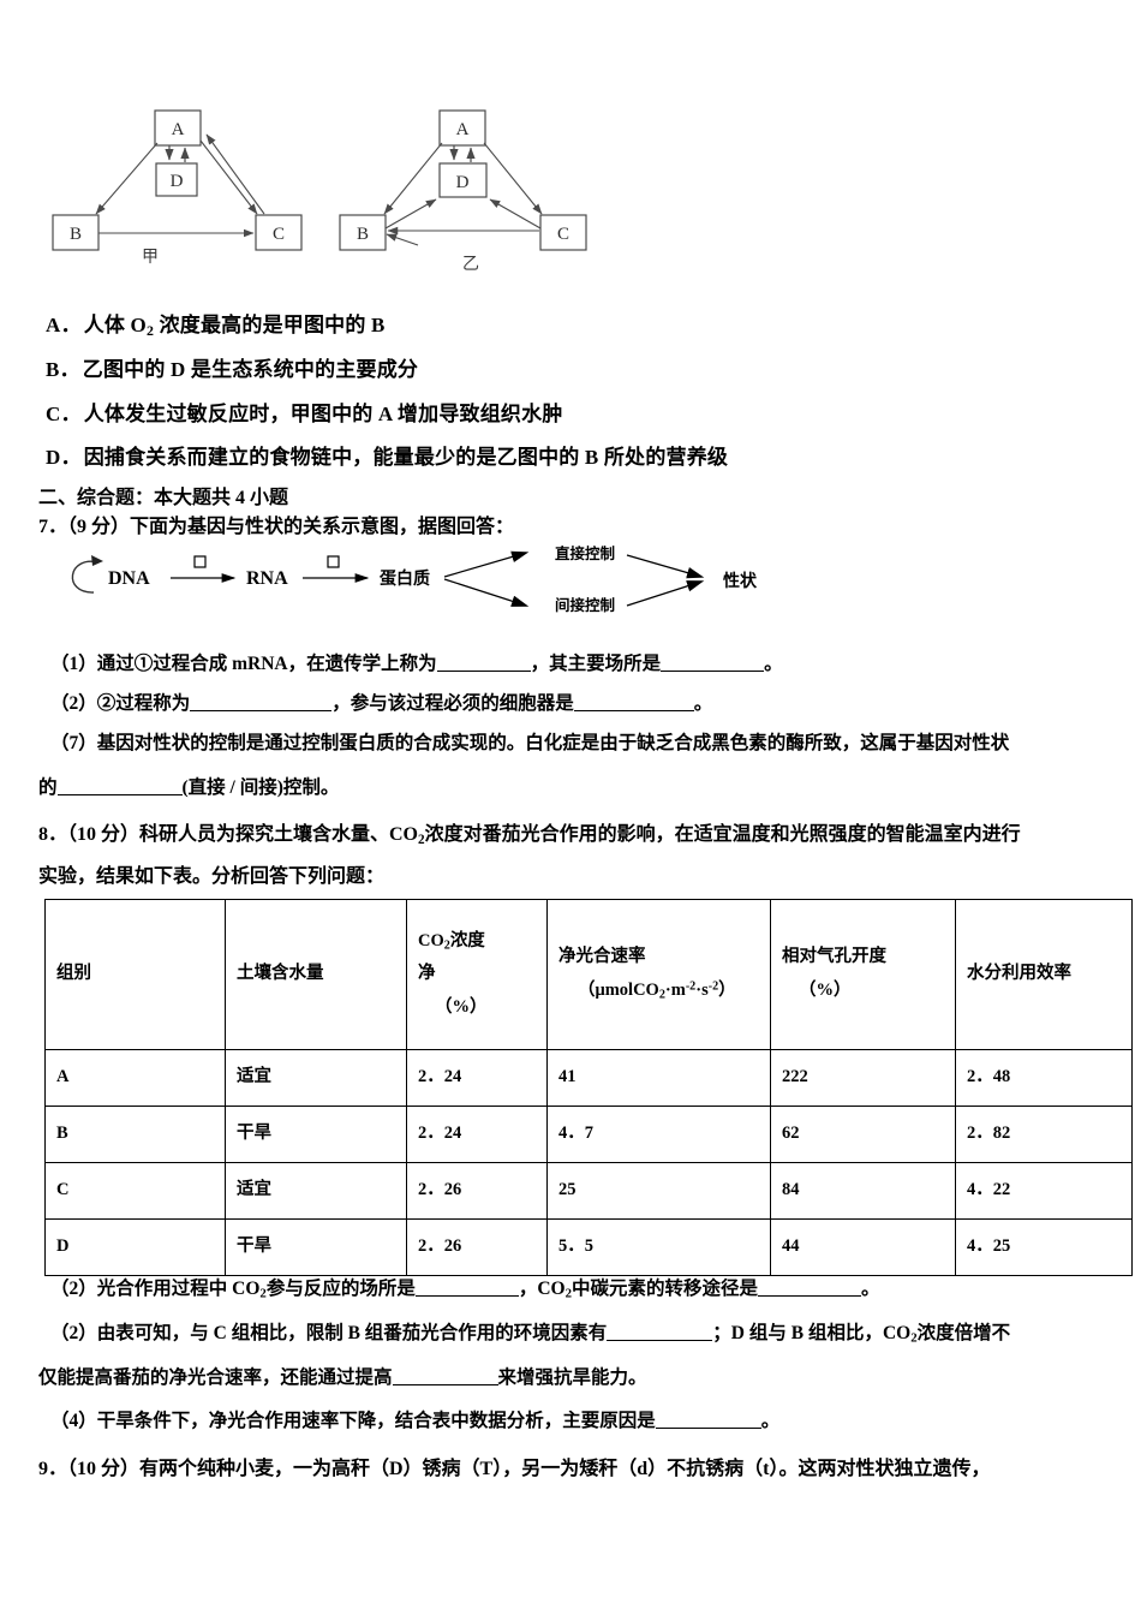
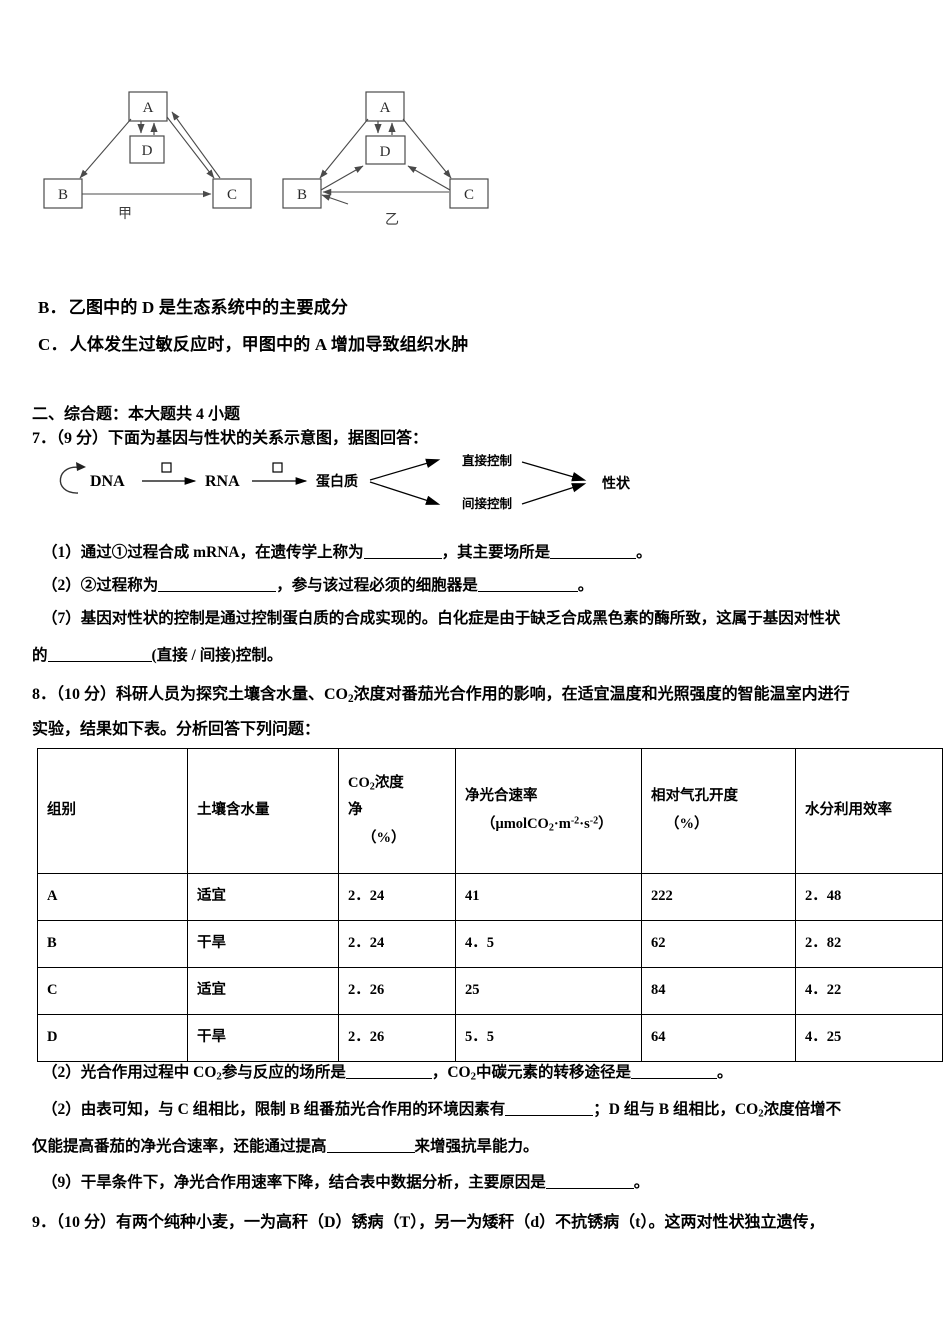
  A
  D
  B
  C
  A
  D
  B
  C
  甲
  乙
- A．人体 O2 浓度最高的是甲图中的 B
  B．乙图中的 D 是生态系统中的主要成分
  C．人体发生过敏反应时，甲图中的 A 增加导致组织水肿
- D．因捕食关系而建立的食物链中，能量最少的是乙图中的 B 所处的营养级
  二、综合题：本大题共 4 小题
  7．（9 分）下面为基因与性状的关系示意图，据图回答：
  DNA
  RNA
  蛋白质
  直接控制
  间接控制
  性状
  （1）通过①过程合成 mRNA，在遗传学上称为 ，其主要场所是 。
  （2）②过程称为 ，参与该过程必须的细胞器是 。
  （7）基因对性状的控制是通过控制蛋白质的合成实现的。白化症是由于缺乏合成黑色素的酶所致，这属于基因对性状
  的 (直接 / 间接)控制。
  8．（10 分）科研人员为探究土壤含水量、CO2浓度对番茄光合作用的影响，在适宜温度和光照强度的智能温室内进行
  实验，结果如下表。分析回答下列问题：
  组别	土壤含水量	CO2浓度 净 （%）	净光合速率 （μmolCO2·m-2·s-2）	相对气孔开度 （%）	水分利用效率
  A	适宜	2．24	41	222	2．48
- B	干旱	2．24	4．7	62	2．82
+ B	干旱	2．24	4．5	62	2．82
  C	适宜	2．26	25	84	4．22
- D	干旱	2．26	5．5	44	4．25
+ D	干旱	2．26	5．5	64	4．25
  （2）光合作用过程中 CO2参与反应的场所是 ，CO2中碳元素的转移途径是 。
  （2）由表可知，与 C 组相比，限制 B 组番茄光合作用的环境因素有 ；D 组与 B 组相比，CO2浓度倍增不
  仅能提高番茄的净光合速率，还能通过提高 来增强抗旱能力。
- （4）干旱条件下，净光合作用速率下降，结合表中数据分析，主要原因是 。
+ （9）干旱条件下，净光合作用速率下降，结合表中数据分析，主要原因是 。
  9．（10 分）有两个纯种小麦，一为高秆（D）锈病（T），另一为矮秆（d）不抗锈病（t）。这两对性状独立遗传，
